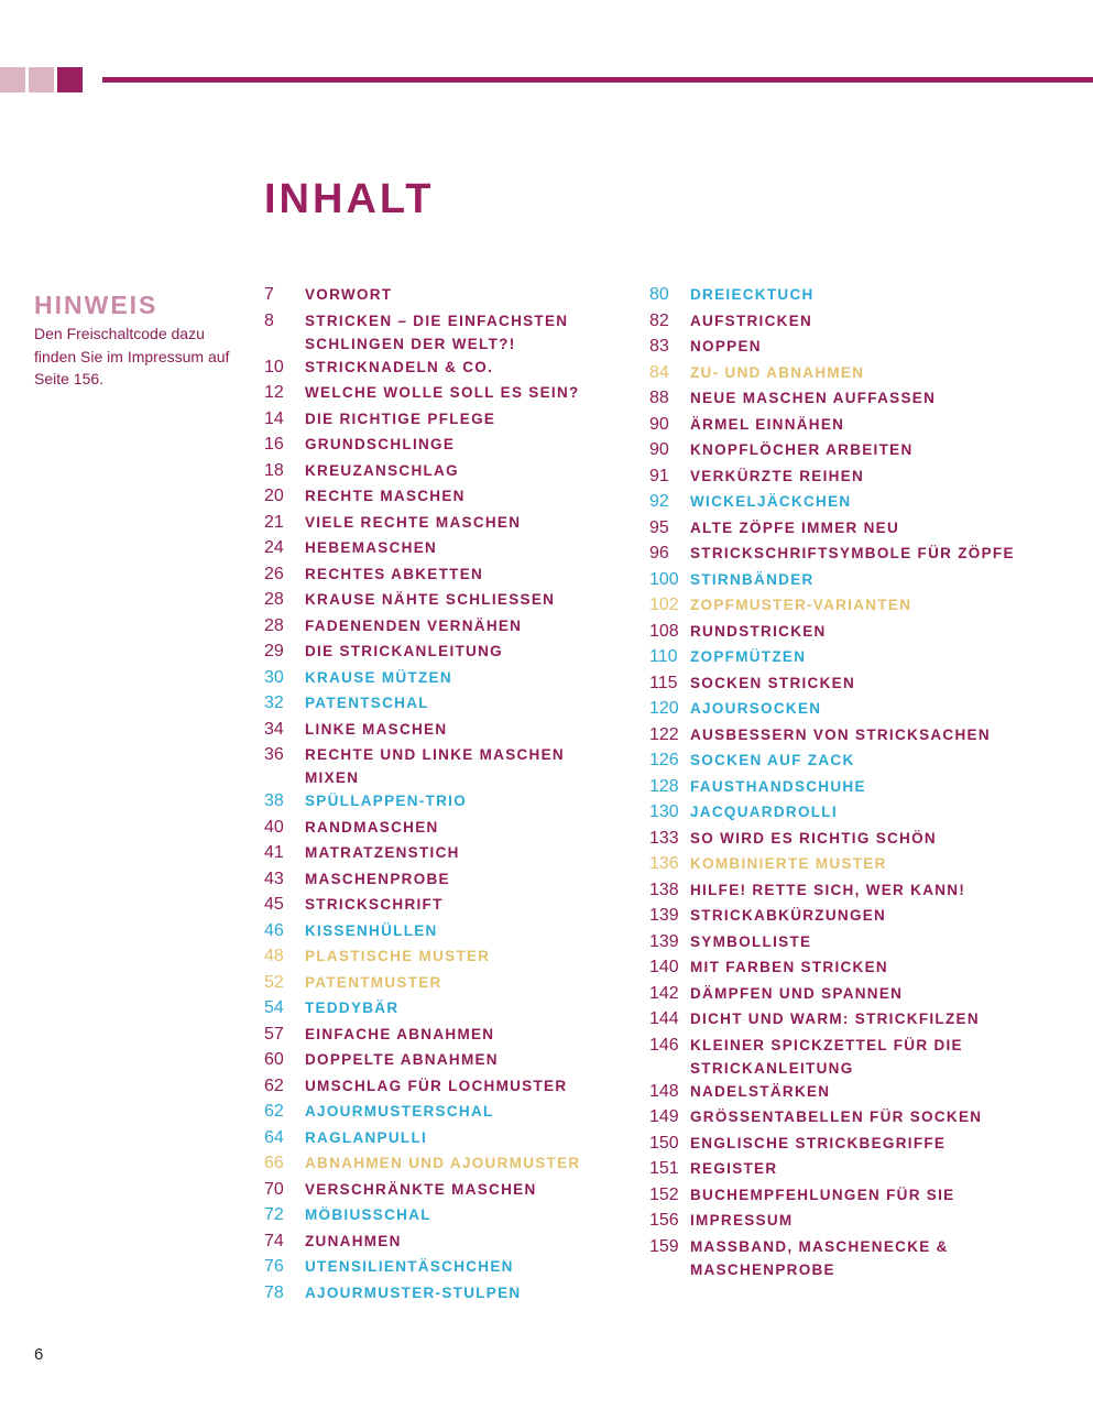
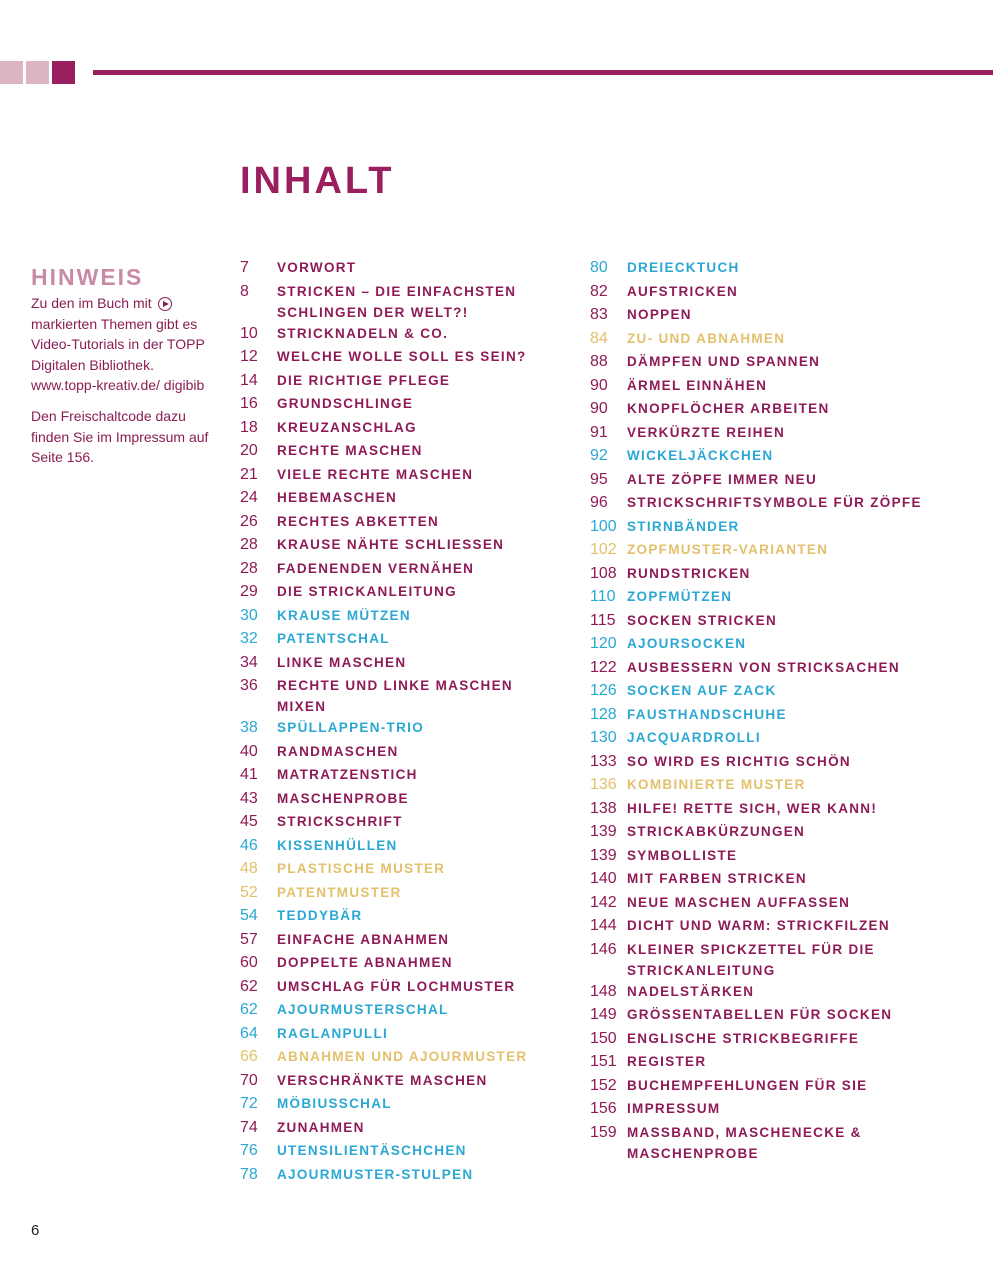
  INHALT
  HINWEIS
+ Zu den im Buch mit markierten Themen gibt es Video-Tutorials in der TOPP Digitalen Bibliothek. www.topp-kreativ.de/ digibib
  Den Freischaltcode dazu finden Sie im Impressum auf Seite 156.
  7
  VORWORT
  8
  STRICKEN – DIE EINFACHSTEN SCHLINGEN DER WELT?!
  10
  STRICKNADELN & CO.
  12
  WELCHE WOLLE SOLL ES SEIN?
  14
  DIE RICHTIGE PFLEGE
  16
  GRUNDSCHLINGE
  18
  KREUZANSCHLAG
  20
  RECHTE MASCHEN
  21
  VIELE RECHTE MASCHEN
  24
  HEBEMASCHEN
  26
  RECHTES ABKETTEN
  28
  KRAUSE NÄHTE SCHLIESSEN
  28
  FADENENDEN VERNÄHEN
  29
  DIE STRICKANLEITUNG
  30
  KRAUSE MÜTZEN
  32
  PATENTSCHAL
  34
  LINKE MASCHEN
  36
  RECHTE UND LINKE MASCHEN MIXEN
  38
  SPÜLLAPPEN-TRIO
  40
  RANDMASCHEN
  41
  MATRATZENSTICH
  43
  MASCHENPROBE
  45
  STRICKSCHRIFT
  46
  KISSENHÜLLEN
  48
  PLASTISCHE MUSTER
  52
  PATENTMUSTER
  54
  TEDDYBÄR
  57
  EINFACHE ABNAHMEN
  60
  DOPPELTE ABNAHMEN
  62
  UMSCHLAG FÜR LOCHMUSTER
  62
  AJOURMUSTERSCHAL
  64
  RAGLANPULLI
  66
  ABNAHMEN UND AJOURMUSTER
  70
  VERSCHRÄNKTE MASCHEN
  72
  MÖBIUSSCHAL
  74
  ZUNAHMEN
  76
  UTENSILIENTÄSCHCHEN
  78
  AJOURMUSTER-STULPEN
  80
  DREIECKTUCH
  82
  AUFSTRICKEN
  83
  NOPPEN
  84
  ZU- UND ABNAHMEN
  88
- NEUE MASCHEN AUFFASSEN
+ DÄMPFEN UND SPANNEN
  90
  ÄRMEL EINNÄHEN
  90
  KNOPFLÖCHER ARBEITEN
  91
  VERKÜRZTE REIHEN
  92
  WICKELJÄCKCHEN
  95
  ALTE ZÖPFE IMMER NEU
  96
  STRICKSCHRIFTSYMBOLE FÜR ZÖPFE
  100
  STIRNBÄNDER
  102
  ZOPFMUSTER-VARIANTEN
  108
  RUNDSTRICKEN
  110
  ZOPFMÜTZEN
  115
  SOCKEN STRICKEN
  120
  AJOURSOCKEN
  122
  AUSBESSERN VON STRICKSACHEN
  126
  SOCKEN AUF ZACK
  128
  FAUSTHANDSCHUHE
  130
  JACQUARDROLLI
  133
  SO WIRD ES RICHTIG SCHÖN
  136
  KOMBINIERTE MUSTER
  138
  HILFE! RETTE SICH, WER KANN!
  139
  STRICKABKÜRZUNGEN
  139
  SYMBOLLISTE
  140
  MIT FARBEN STRICKEN
  142
- DÄMPFEN UND SPANNEN
+ NEUE MASCHEN AUFFASSEN
  144
  DICHT UND WARM: STRICKFILZEN
  146
  KLEINER SPICKZETTEL FÜR DIE STRICKANLEITUNG
  148
  NADELSTÄRKEN
  149
  GRÖSSENTABELLEN FÜR SOCKEN
  150
  ENGLISCHE STRICKBEGRIFFE
  151
  REGISTER
  152
  BUCHEMPFEHLUNGEN FÜR SIE
  156
  IMPRESSUM
  159
  MASSBAND, MASCHENECKE & MASCHENPROBE
  6
